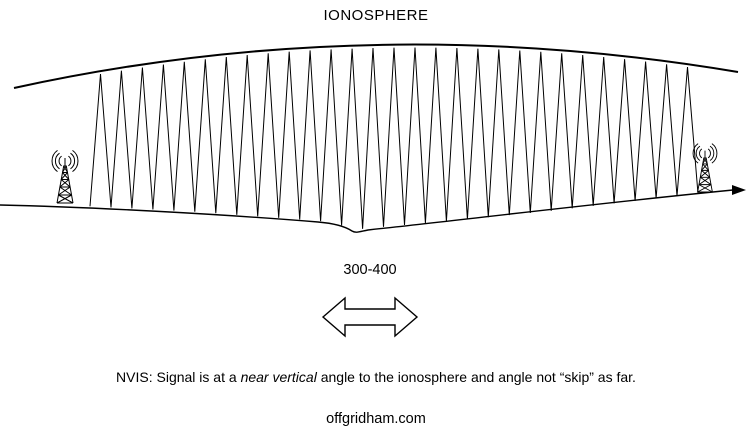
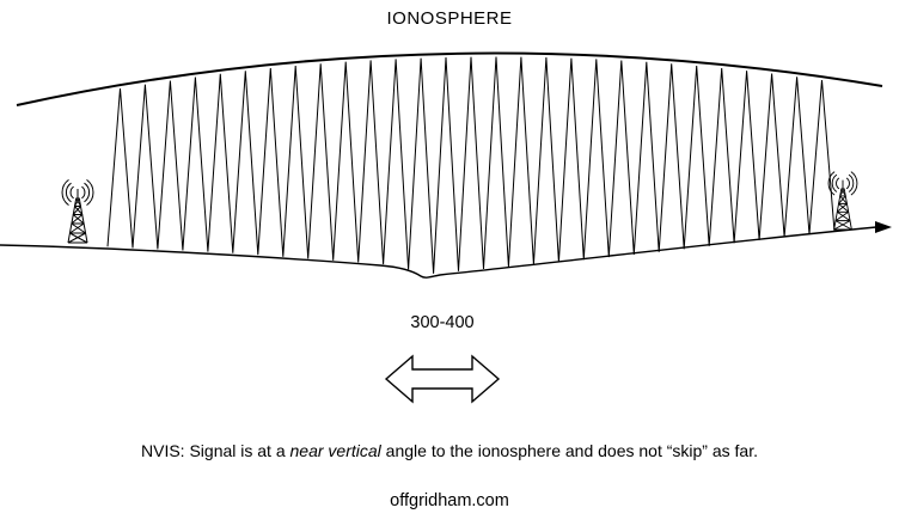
  IONOSPHERE
  300-400
- NVIS: Signal is at a near vertical angle to the ionosphere and angle not “skip” as far.
+ NVIS: Signal is at a near vertical angle to the ionosphere and does not “skip” as far.
  offgridham.com
